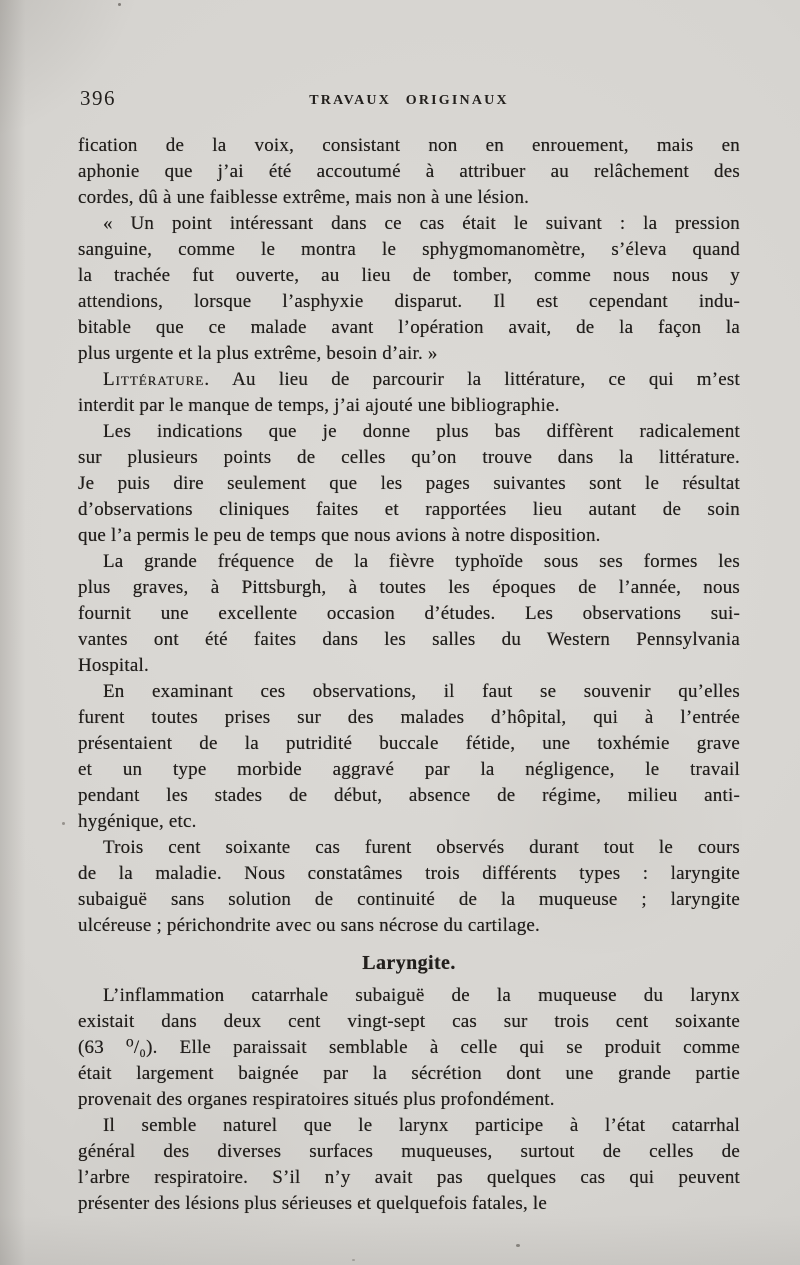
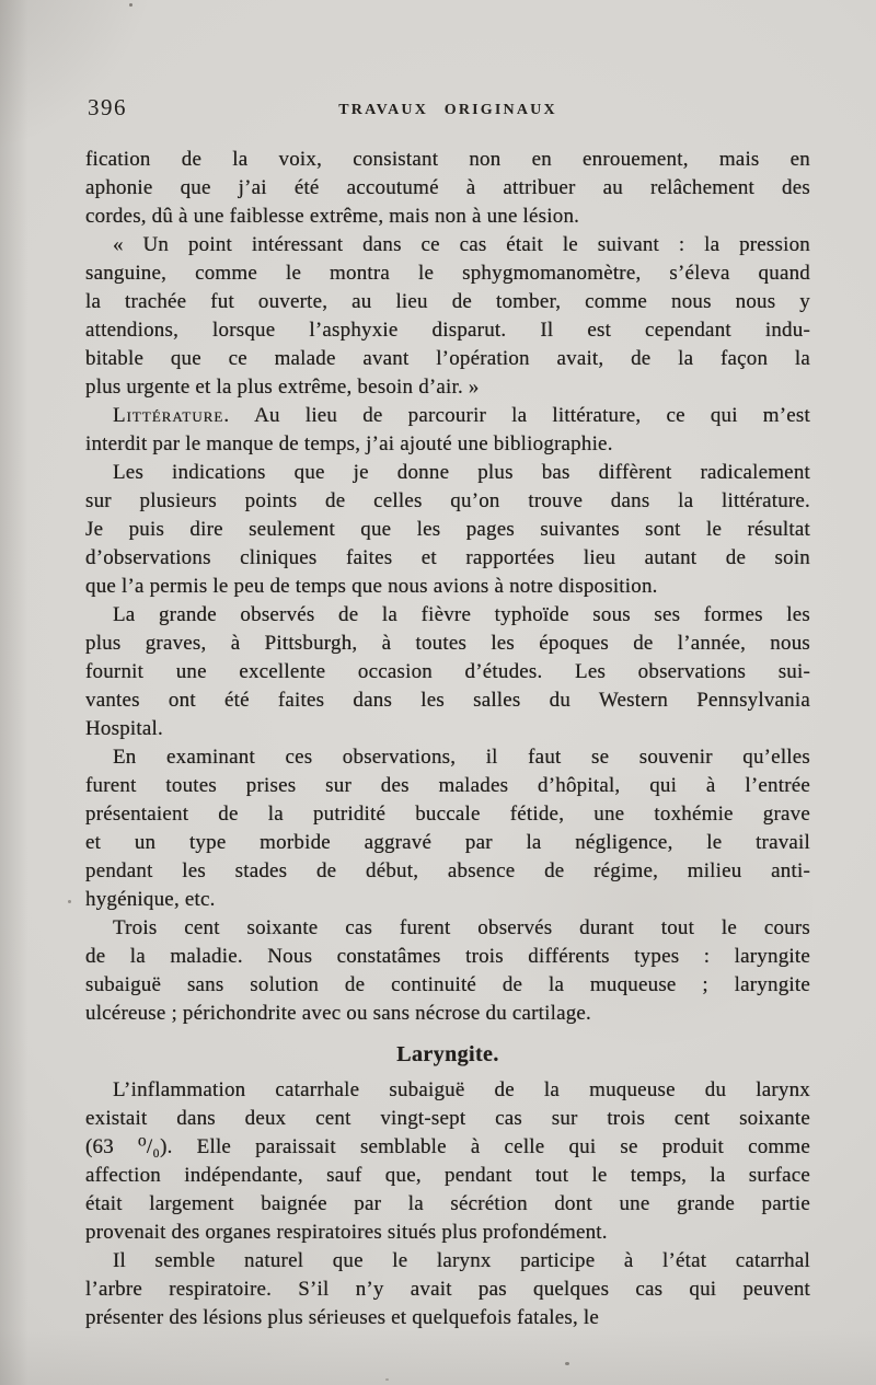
  396
  TRAVAUX ORIGINAUX
  fication de la voix, consistant non en enrouement, mais en
  aphonie que j’ai été accoutumé à attribuer au relâchement des
  cordes, dû à une faiblesse extrême, mais non à une lésion.
  « Un point intéressant dans ce cas était le suivant : la pression
  sanguine, comme le montra le sphygmomanomètre, s’éleva quand
  la trachée fut ouverte, au lieu de tomber, comme nous nous y
  attendions, lorsque l’asphyxie disparut. Il est cependant indu-
  bitable que ce malade avant l’opération avait, de la façon la
  plus urgente et la plus extrême, besoin d’air. »
  Littérature. Au lieu de parcourir la littérature, ce qui m’est
  interdit par le manque de temps, j’ai ajouté une bibliographie.
  Les indications que je donne plus bas diffèrent radicalement
  sur plusieurs points de celles qu’on trouve dans la littérature.
  Je puis dire seulement que les pages suivantes sont le résultat
  d’observations cliniques faites et rapportées lieu autant de soin
  que l’a permis le peu de temps que nous avions à notre disposition.
- La grande fréquence de la fièvre typhoïde sous ses formes les
+ La grande observés de la fièvre typhoïde sous ses formes les
  plus graves, à Pittsburgh, à toutes les époques de l’année, nous
  fournit une excellente occasion d’études. Les observations sui-
  vantes ont été faites dans les salles du Western Pennsylvania
  Hospital.
  En examinant ces observations, il faut se souvenir qu’elles
  furent toutes prises sur des malades d’hôpital, qui à l’entrée
  présentaient de la putridité buccale fétide, une toxhémie grave
  et un type morbide aggravé par la négligence, le travail
  pendant les stades de début, absence de régime, milieu anti-
  hygénique, etc.
  Trois cent soixante cas furent observés durant tout le cours
  de la maladie. Nous constatâmes trois différents types : laryngite
  subaiguë sans solution de continuité de la muqueuse ; laryngite
  ulcéreuse ; périchondrite avec ou sans nécrose du cartilage.
  Laryngite.
  L’inflammation catarrhale subaiguë de la muqueuse du larynx
  existait dans deux cent vingt-sept cas sur trois cent soixante
  (63 ⁰/₀). Elle paraissait semblable à celle qui se produit comme
+ affection indépendante, sauf que, pendant tout le temps, la surface
  était largement baignée par la sécrétion dont une grande partie
  provenait des organes respiratoires situés plus profondément.
  Il semble naturel que le larynx participe à l’état catarrhal
- général des diverses surfaces muqueuses, surtout de celles de
  l’arbre respiratoire. S’il n’y avait pas quelques cas qui peuvent
  présenter des lésions plus sérieuses et quelquefois fatales, le
